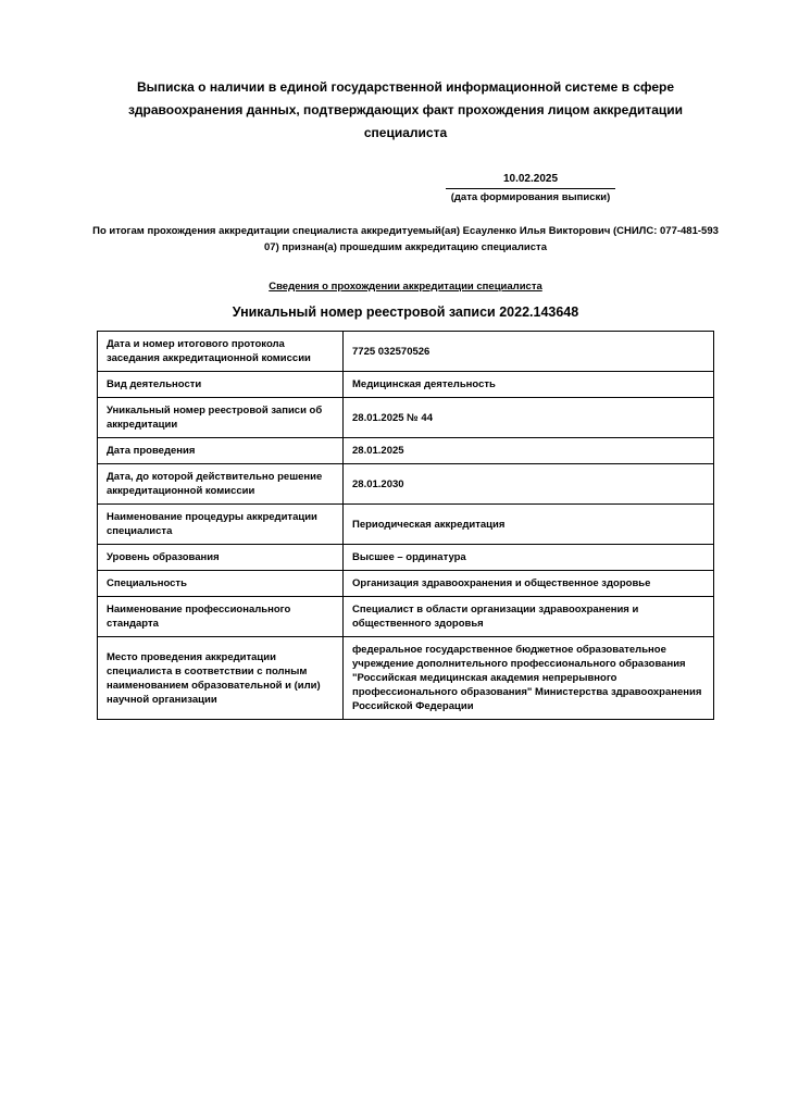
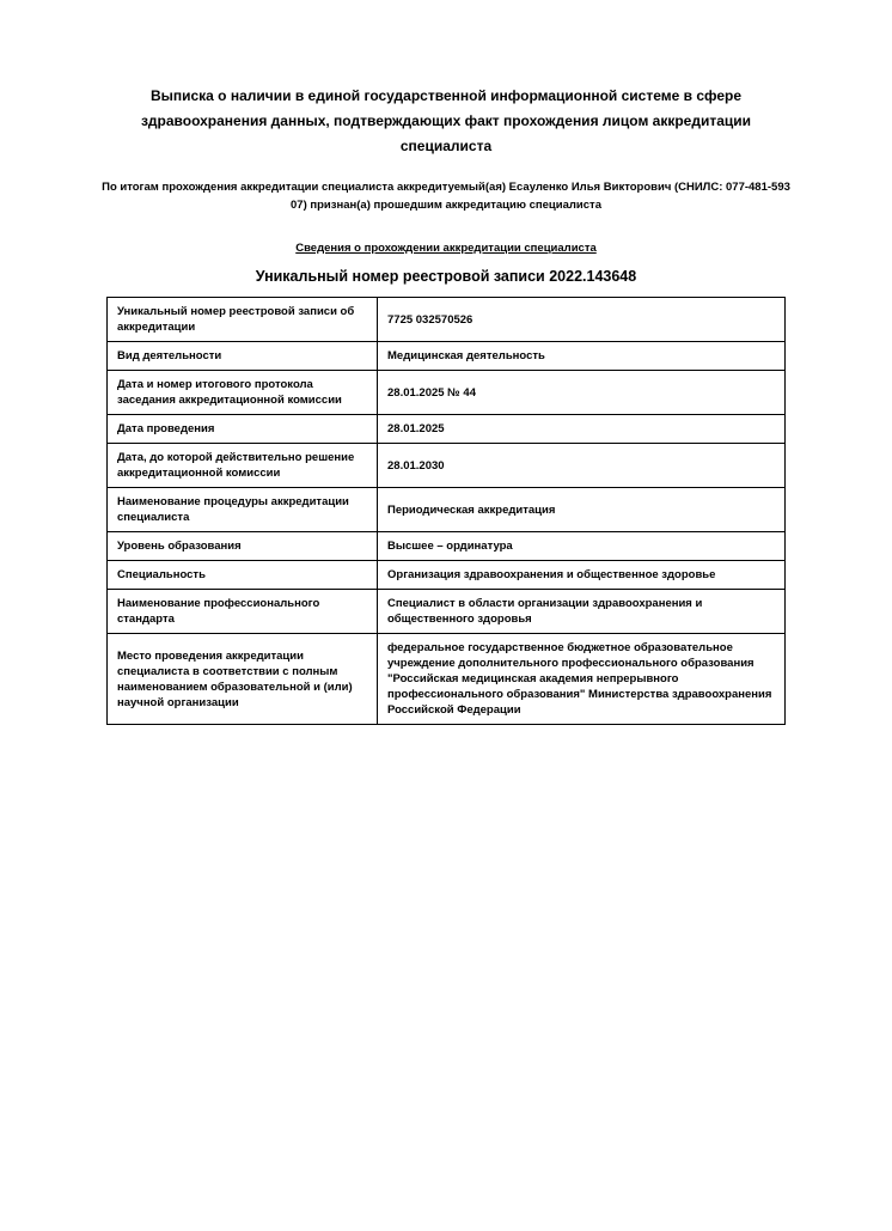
  Выписка о наличии в единой государственной информационной системе в сфере здравоохранения данных, подтверждающих факт прохождения лицом аккредитации специалиста
- 10.02.2025
- (дата формирования выписки)
  По итогам прохождения аккредитации специалиста аккредитуемый(ая) Есауленко Илья Викторович (СНИЛС: 077-481-593 07) признан(а) прошедшим аккредитацию специалиста
  Сведения о прохождении аккредитации специалиста
  Уникальный номер реестровой записи 2022.143648
- Дата и номер итогового протокола заседания аккредитационной комиссии	7725 032570526
+ Уникальный номер реестровой записи об аккредитации	7725 032570526
  Вид деятельности	Медицинская деятельность
- Уникальный номер реестровой записи об аккредитации	28.01.2025 № 44
+ Дата и номер итогового протокола заседания аккредитационной комиссии	28.01.2025 № 44
  Дата проведения	28.01.2025
  Дата, до которой действительно решение аккредитационной комиссии	28.01.2030
  Наименование процедуры аккредитации специалиста	Периодическая аккредитация
  Уровень образования	Высшее – ординатура
  Специальность	Организация здравоохранения и общественное здоровье
  Наименование профессионального стандарта	Специалист в области организации здравоохранения и общественного здоровья
  Место проведения аккредитации специалиста в соответствии с полным наименованием образовательной и (или) научной организации	федеральное государственное бюджетное образовательное учреждение дополнительного профессионального образования "Российская медицинская академия непрерывного профессионального образования" Министерства здравоохранения Российской Федерации
